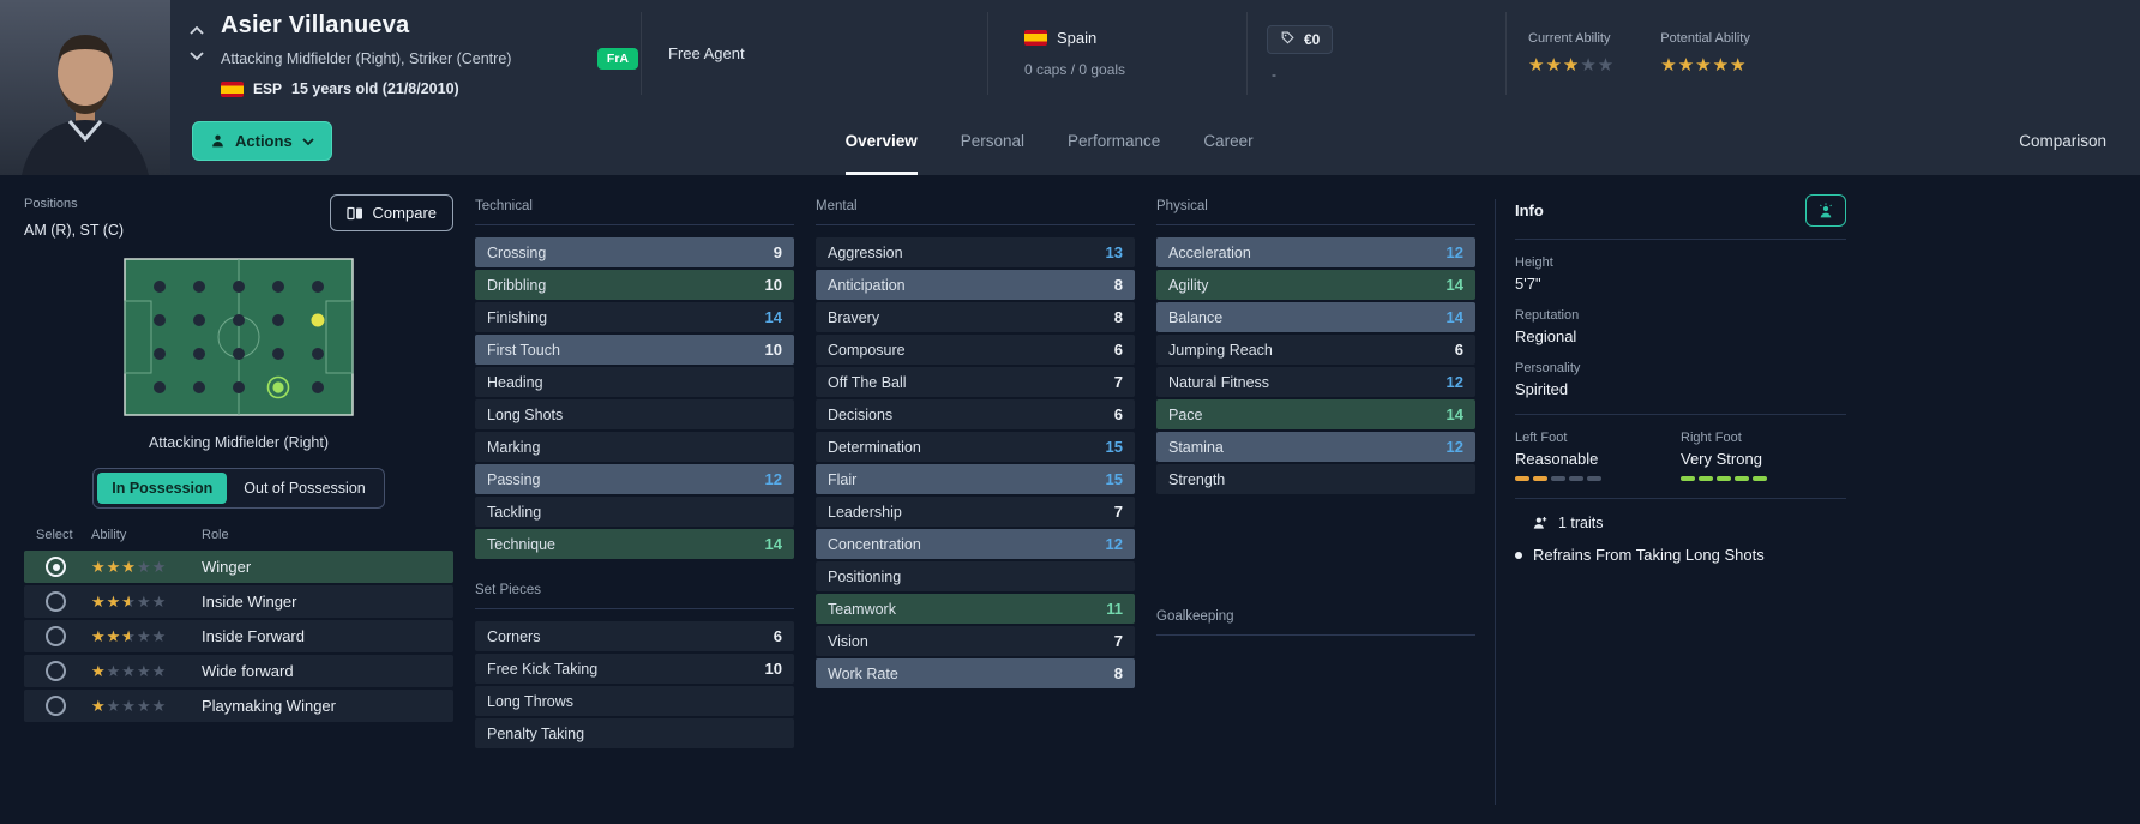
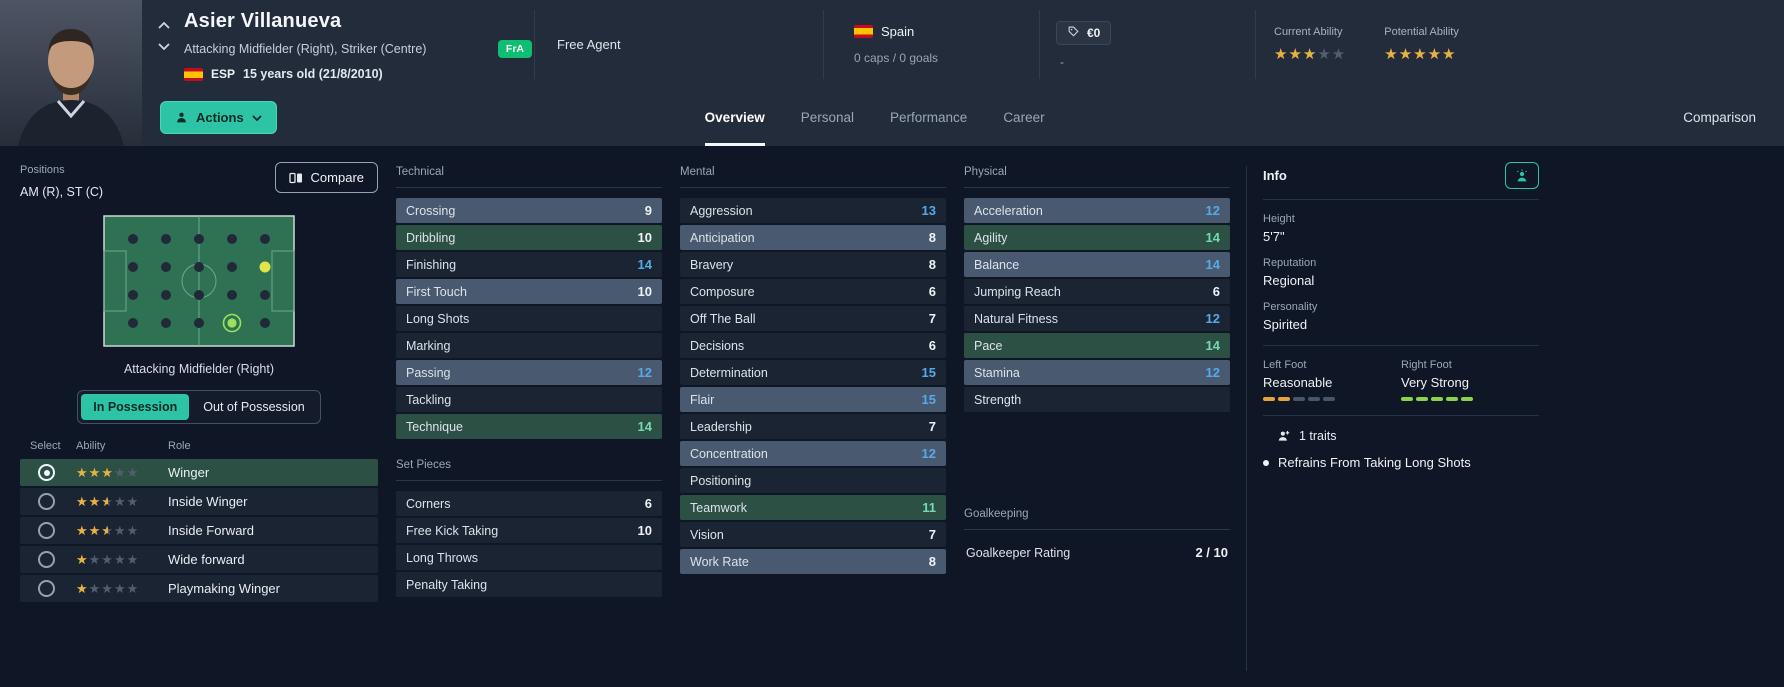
  Asier Villanueva
  Attacking Midfielder (Right), Striker (Centre)
  FrA
  ESP
  15 years old (21/8/2010)
  Free Agent
  Spain
  0 caps / 0 goals
  €0
  -
  Current Ability
  ★★★★★
  Potential Ability
  ★★★★★
  Actions
  Overview
  Personal
  Performance
  Career
  Comparison
  Positions
  AM (R), ST (C)
  Compare
  Attacking Midfielder (Right)
  In Possession
  Out of Possession
  Select
  Ability
  Role
  ★★★★★
  Winger
  ★★★★★
  Inside Winger
  ★★★★★
  Inside Forward
  ★★★★★
  Wide forward
  ★★★★★
  Playmaking Winger
  Technical
  Crossing
  9
  Dribbling
  10
  Finishing
  14
  First Touch
  10
- Heading
  Long Shots
  Marking
  Passing
  12
  Tackling
  Technique
  14
  Set Pieces
  Corners
  6
  Free Kick Taking
  10
  Long Throws
  Penalty Taking
  Mental
  Aggression
  13
  Anticipation
  8
  Bravery
  8
  Composure
  6
  Off The Ball
  7
  Decisions
  6
  Determination
  15
  Flair
  15
  Leadership
  7
  Concentration
  12
  Positioning
  Teamwork
  11
  Vision
  7
  Work Rate
  8
  Physical
  Acceleration
  12
  Agility
  14
  Balance
  14
  Jumping Reach
  6
  Natural Fitness
  12
  Pace
  14
  Stamina
  12
  Strength
  Goalkeeping
+ Goalkeeper Rating
+ 2 / 10
  Info
  Height
  5'7"
  Reputation
  Regional
  Personality
  Spirited
  Left Foot
  Reasonable
  Right Foot
  Very Strong
  1 traits
  Refrains From Taking Long Shots
